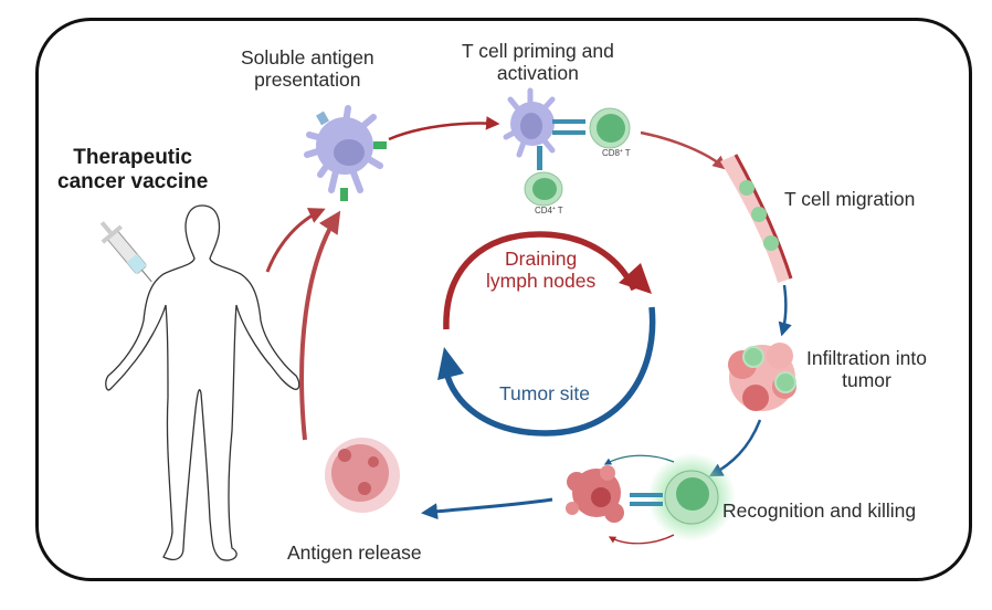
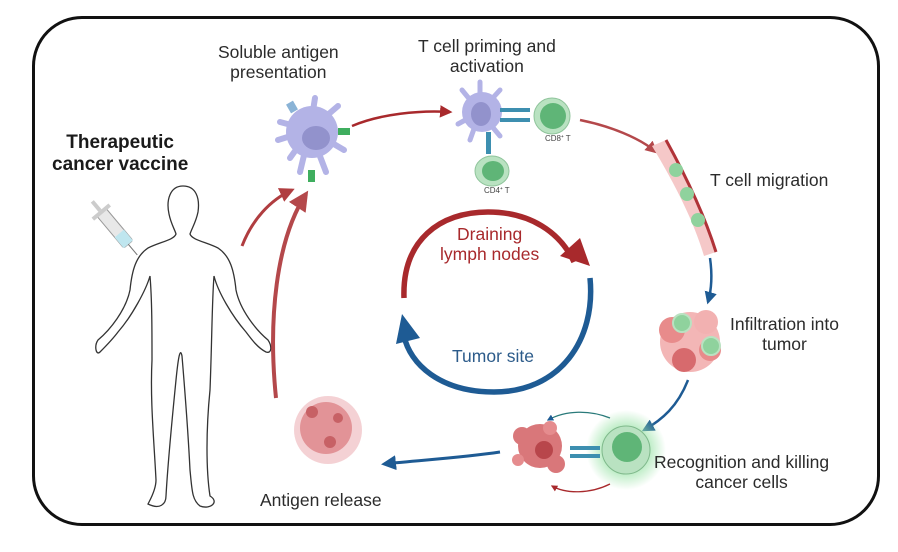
  Therapeutic
  cancer vaccine
  Soluble antigen
  presentation
  T cell priming and
  activation
  CD8⁺ T
  CD4⁺ T
  T cell migration
  Infiltration into
  tumor
  Recognition and killing
+ cancer cells
  Antigen release
  Draining
  lymph nodes
  Tumor site
